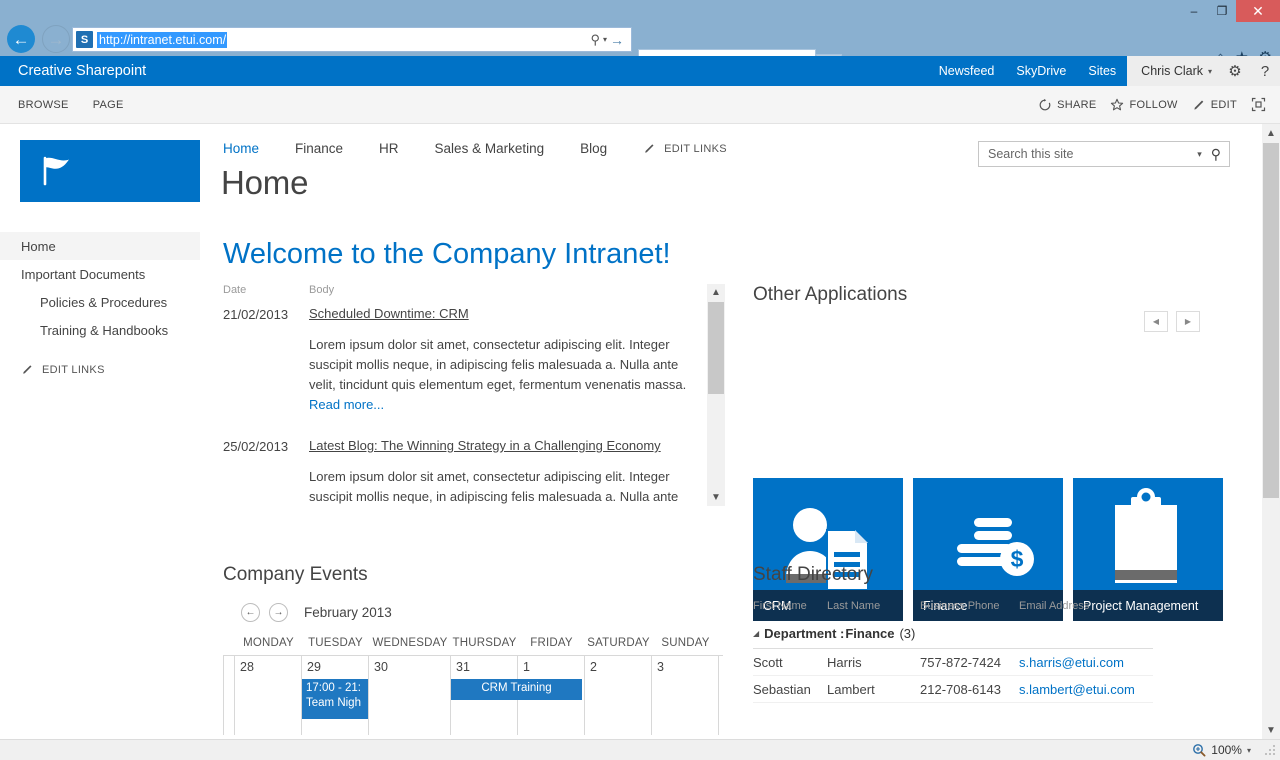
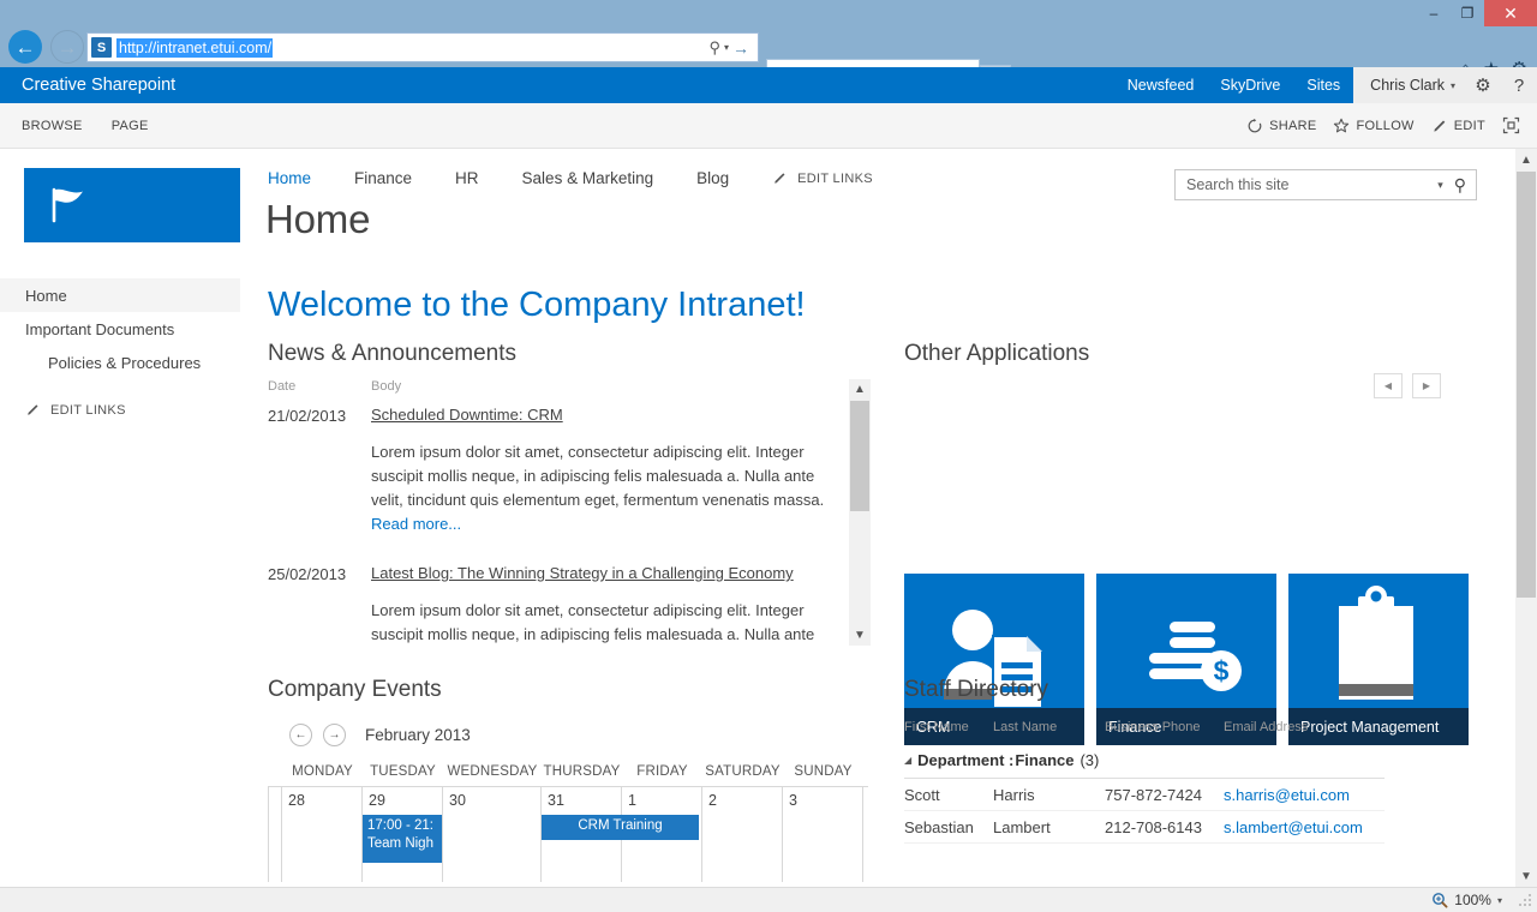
  –
  ❐
  ✕
  ←
  →
  S
  http://intranet.etui.com/
  ⚲
  ▾
  →
  Creative Sharepoint
  Newsfeed
  SkyDrive
  Sites
  Chris Clark
  ▾
  ⚙
  ?
  BROWSE
  PAGE
  SHARE
  FOLLOW
  EDIT
  Home
  Important Documents
  Policies & Procedures
- Training & Handbooks
  EDIT LINKS
  Home
  Finance
  HR
  Sales & Marketing
  Blog
  EDIT LINKS
  Home
  Search this site
  ▾
  ⚲
  Welcome to the Company Intranet!
+ News & Announcements
  Date
  Body
  21/02/2013
  Scheduled Downtime: CRM
  Lorem ipsum dolor sit amet, consectetur adipiscing elit. Integer suscipit mollis neque, in adipiscing felis malesuada a. Nulla ante velit, tincidunt quis elementum eget, fermentum venenatis massa. Read more...
  25/02/2013
  Latest Blog: The Winning Strategy in a Challenging Economy
  Lorem ipsum dolor sit amet, consectetur adipiscing elit. Integer suscipit mollis neque, in adipiscing felis malesuada a. Nulla ante
  ▲
  ▼
  Other Applications
  ◀
  ▶
  CRM
  $
  Finance
  Project Management
  Company Events
  ←
  →
  February 2013
  MONDAY
  TUESDAY
  WEDNESDAY
  THURSDAY
  FRIDAY
  SATURDAY
  SUNDAY
  28
  29
  17:00 - 21:
  Team Nigh
  30
  31
  CRM Training
  1
  2
  3
  Staff Directory
  First Name
  Last Name
  Business Phone
  Email Address
  ◢
  Department :
  Finance
  (3)
  Scott
  Harris
  757-872-7424
  s.harris@etui.com
  Sebastian
  Lambert
  212-708-6143
  s.lambert@etui.com
  ▲
  ▼
  100%
  ▾
